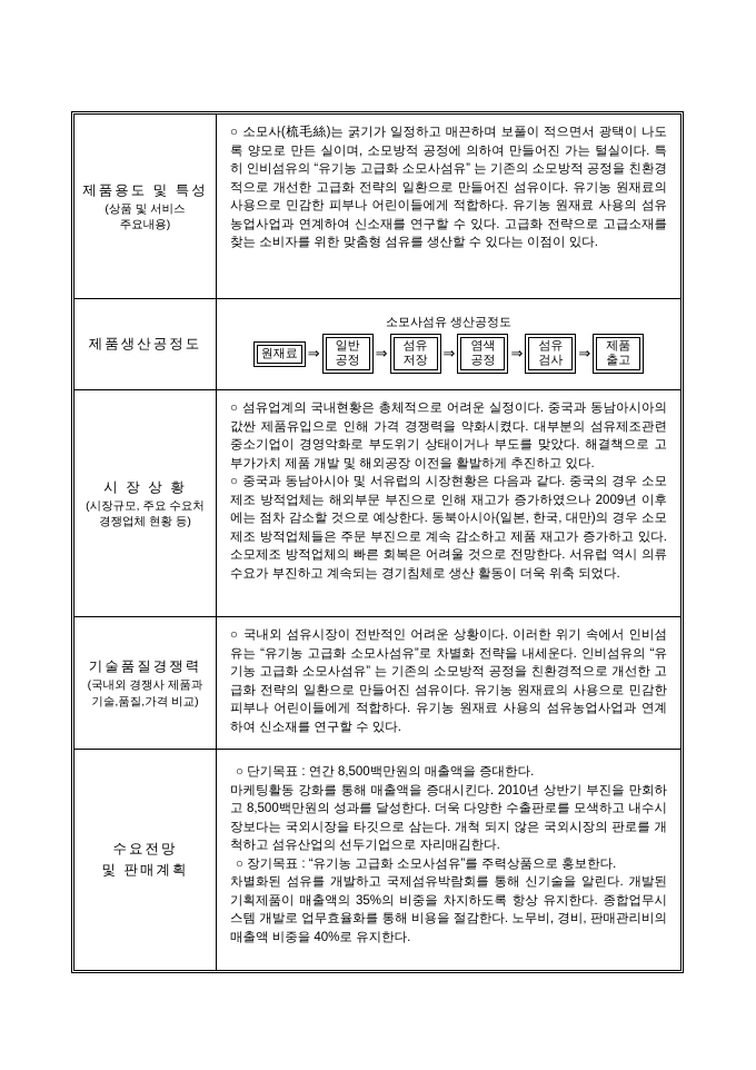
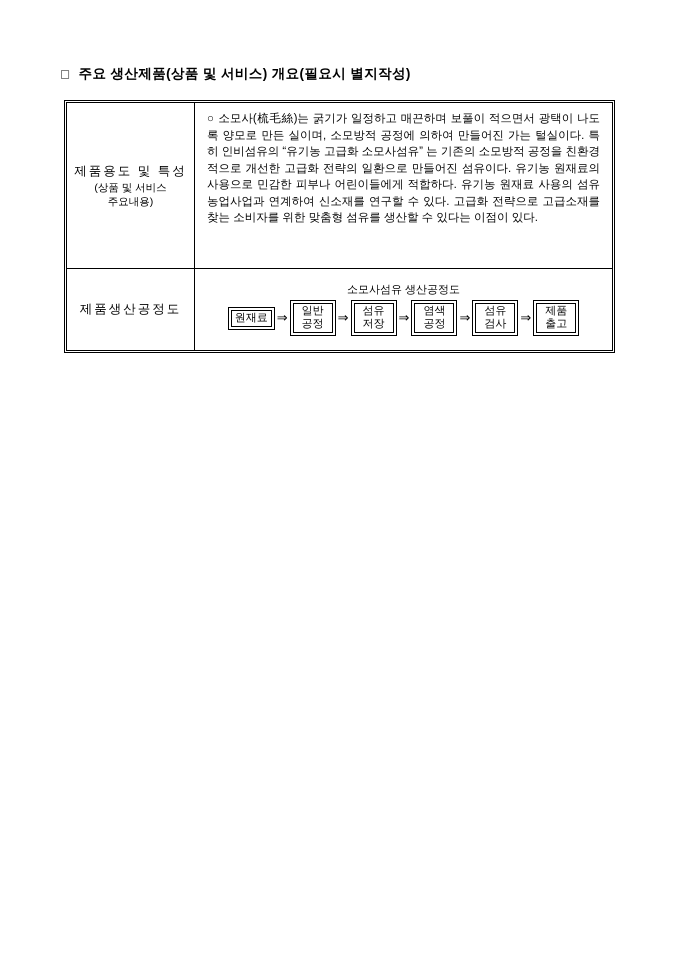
+ □ 주요 생산제품(상품 및 서비스) 개요(필요시 별지작성)
  제품용도 및 특성 (상품 및 서비스 주요내용)	○ 소모사(梳毛絲)는 굵기가 일정하고 매끈하며 보풀이 적으면서 광택이 나도록 양모로 만든 실이며, 소모방적 공정에 의하여 만들어진 가는 털실이다. 특히 인비섬유의 “유기농 고급화 소모사섬유” 는 기존의 소모방적 공정을 친환경적으로 개선한 고급화 전략의 일환으로 만들어진 섬유이다. 유기농 원재료의 사용으로 민감한 피부나 어린이들에게 적합하다. 유기농 원재료 사용의 섬유농업사업과 연계하여 신소재를 연구할 수 있다. 고급화 전략으로 고급소재를 찾는 소비자를 위한 맞춤형 섬유를 생산할 수 있다는 이점이 있다.
  제품생산공정도	소모사섬유 생산공정도 원재료 ⇒ 일반 공정 ⇒ 섬유 저장 ⇒ 염색 공정 ⇒ 섬유 검사 ⇒ 제품 출고
- 시 장 상 황 (시장규모, 주요 수요처 경쟁업체 현황 등)	○ 섬유업계의 국내현황은 총체적으로 어려운 실정이다. 중국과 동남아시아의 값싼 제품유입으로 인해 가격 경쟁력을 약화시켰다. 대부분의 섬유제조관련 중소기업이 경영악화로 부도위기 상태이거나 부도를 맞았다. 해결책으로 고부가가치 제품 개발 및 해외공장 이전을 활발하게 추진하고 있다. ○ 중국과 동남아시아 및 서유럽의 시장현황은 다음과 같다. 중국의 경우 소모제조 방적업체는 해외부문 부진으로 인해 재고가 증가하였으나 2009년 이후에는 점차 감소할 것으로 예상한다. 동북아시아(일본, 한국, 대만)의 경우 소모제조 방적업체들은 주문 부진으로 계속 감소하고 제품 재고가 증가하고 있다. 소모제조 방적업체의 빠른 회복은 어려울 것으로 전망한다. 서유럽 역시 의류 수요가 부진하고 계속되는 경기침체로 생산 활동이 더욱 위축 되었다.
- 기술품질경쟁력 (국내외 경쟁사 제품과 기술,품질,가격 비교)	○ 국내외 섬유시장이 전반적인 어려운 상황이다. 이러한 위기 속에서 인비섬유는 “유기농 고급화 소모사섬유”로 차별화 전략을 내세운다. 인비섬유의 “유기농 고급화 소모사섬유” 는 기존의 소모방적 공정을 친환경적으로 개선한 고급화 전략의 일환으로 만들어진 섬유이다. 유기농 원재료의 사용으로 민감한 피부나 어린이들에게 적합하다. 유기농 원재료 사용의 섬유농업사업과 연계하여 신소재를 연구할 수 있다.
- 수요전망 및 판매계획	○ 단기목표 : 연간 8,500백만원의 매출액을 증대한다. 마케팅활동 강화를 통해 매출액을 증대시킨다. 2010년 상반기 부진을 만회하고 8,500백만원의 성과를 달성한다. 더욱 다양한 수출판로를 모색하고 내수시장보다는 국외시장을 타깃으로 삼는다. 개척 되지 않은 국외시장의 판로를 개척하고 섬유산업의 선두기업으로 자리매김한다. ○ 장기목표 : “유기농 고급화 소모사섬유”를 주력상품으로 홍보한다. 차별화된 섬유를 개발하고 국제섬유박람회를 통해 신기술을 알린다. 개발된 기획제품이 매출액의 35%의 비중을 차지하도록 항상 유지한다. 종합업무시스템 개발로 업무효율화를 통해 비용을 절감한다. 노무비, 경비, 판매관리비의 매출액 비중을 40%로 유지한다.
